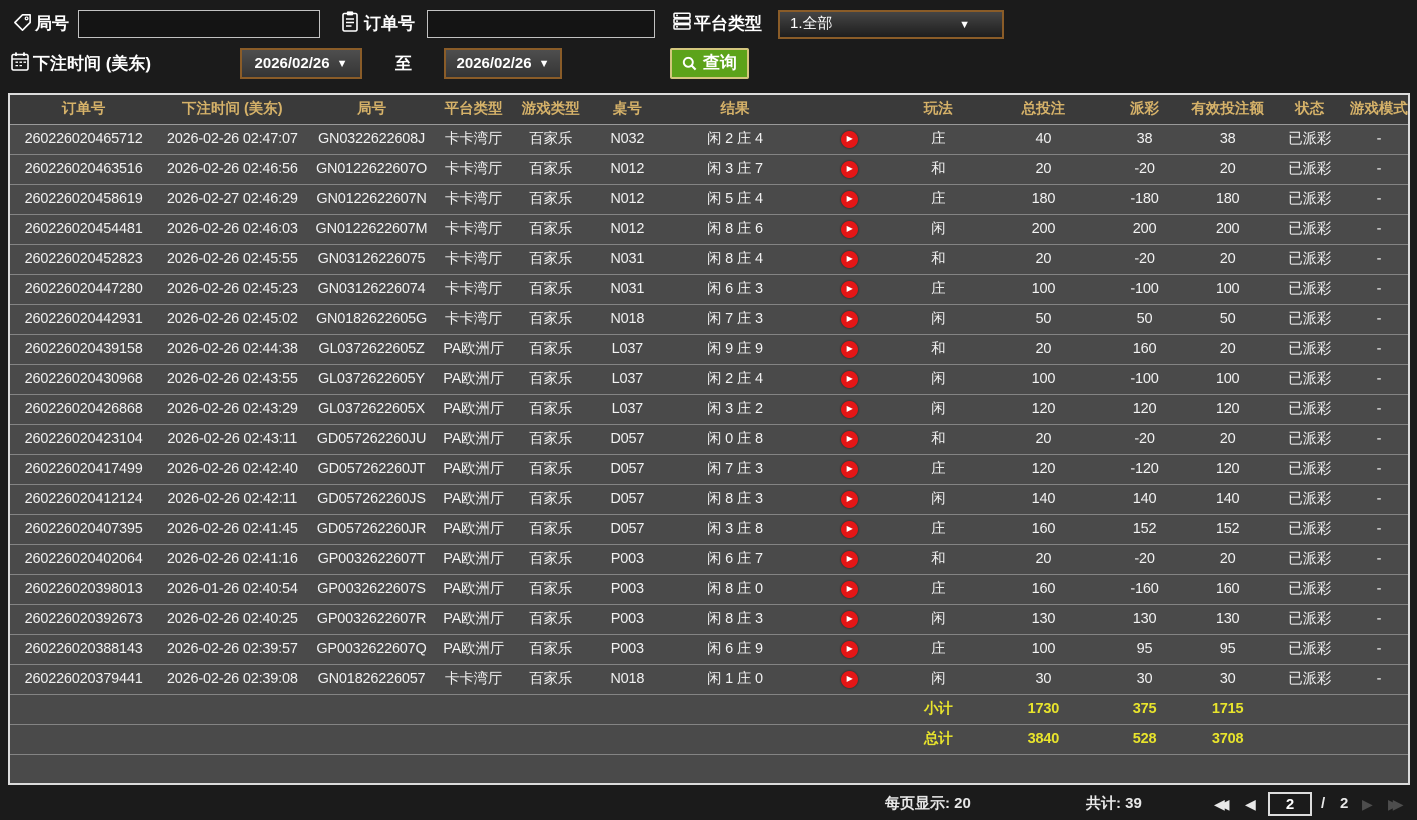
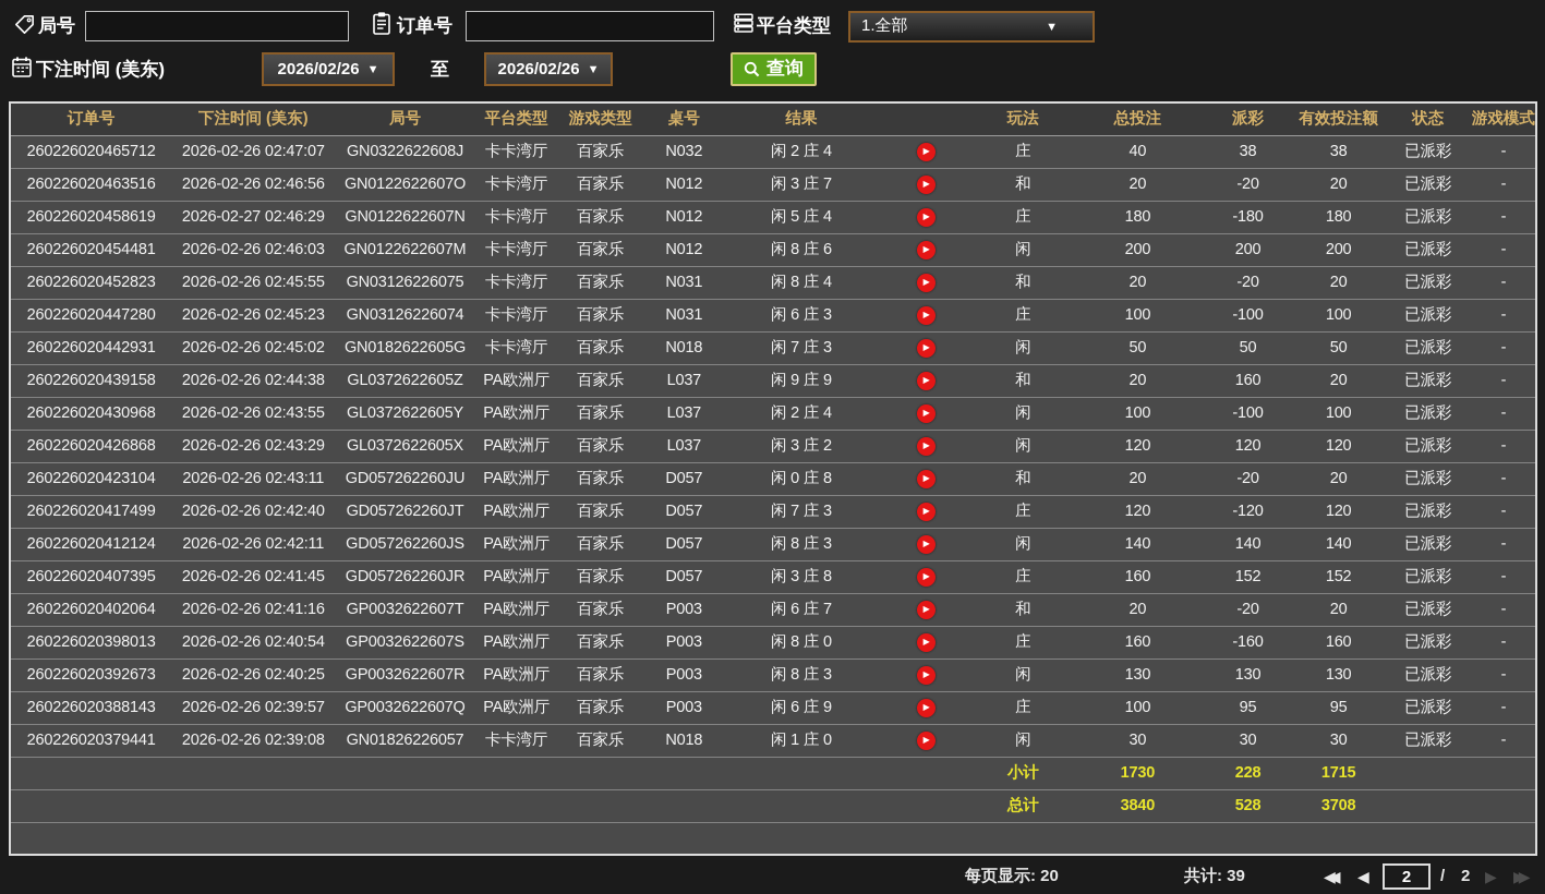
  局号
  订单号
  平台类型
  1.全部
  ▼
  下注时间 (美东)
  2026/02/26
  ▼
  至
  2026/02/26
  ▼
  查询
  订单号	下注时间 (美东)	局号	平台类型	游戏类型	桌号	结果		玩法	总投注	派彩	有效投注额	状态	游戏模式
  260226020465712	2026-02-26 02:47:07	GN0322622608J	卡卡湾厅	百家乐	N032	闲 2 庄 4	▶	庄	40	38	38	已派彩	-
  260226020463516	2026-02-26 02:46:56	GN0122622607O	卡卡湾厅	百家乐	N012	闲 3 庄 7	▶	和	20	-20	20	已派彩	-
  260226020458619	2026-02-27 02:46:29	GN0122622607N	卡卡湾厅	百家乐	N012	闲 5 庄 4	▶	庄	180	-180	180	已派彩	-
  260226020454481	2026-02-26 02:46:03	GN0122622607M	卡卡湾厅	百家乐	N012	闲 8 庄 6	▶	闲	200	200	200	已派彩	-
  260226020452823	2026-02-26 02:45:55	GN03126226075	卡卡湾厅	百家乐	N031	闲 8 庄 4	▶	和	20	-20	20	已派彩	-
  260226020447280	2026-02-26 02:45:23	GN03126226074	卡卡湾厅	百家乐	N031	闲 6 庄 3	▶	庄	100	-100	100	已派彩	-
  260226020442931	2026-02-26 02:45:02	GN0182622605G	卡卡湾厅	百家乐	N018	闲 7 庄 3	▶	闲	50	50	50	已派彩	-
  260226020439158	2026-02-26 02:44:38	GL0372622605Z	PA欧洲厅	百家乐	L037	闲 9 庄 9	▶	和	20	160	20	已派彩	-
  260226020430968	2026-02-26 02:43:55	GL0372622605Y	PA欧洲厅	百家乐	L037	闲 2 庄 4	▶	闲	100	-100	100	已派彩	-
  260226020426868	2026-02-26 02:43:29	GL0372622605X	PA欧洲厅	百家乐	L037	闲 3 庄 2	▶	闲	120	120	120	已派彩	-
  260226020423104	2026-02-26 02:43:11	GD057262260JU	PA欧洲厅	百家乐	D057	闲 0 庄 8	▶	和	20	-20	20	已派彩	-
  260226020417499	2026-02-26 02:42:40	GD057262260JT	PA欧洲厅	百家乐	D057	闲 7 庄 3	▶	庄	120	-120	120	已派彩	-
  260226020412124	2026-02-26 02:42:11	GD057262260JS	PA欧洲厅	百家乐	D057	闲 8 庄 3	▶	闲	140	140	140	已派彩	-
  260226020407395	2026-02-26 02:41:45	GD057262260JR	PA欧洲厅	百家乐	D057	闲 3 庄 8	▶	庄	160	152	152	已派彩	-
  260226020402064	2026-02-26 02:41:16	GP0032622607T	PA欧洲厅	百家乐	P003	闲 6 庄 7	▶	和	20	-20	20	已派彩	-
- 260226020398013	2026-01-26 02:40:54	GP0032622607S	PA欧洲厅	百家乐	P003	闲 8 庄 0	▶	庄	160	-160	160	已派彩	-
+ 260226020398013	2026-02-26 02:40:54	GP0032622607S	PA欧洲厅	百家乐	P003	闲 8 庄 0	▶	庄	160	-160	160	已派彩	-
  260226020392673	2026-02-26 02:40:25	GP0032622607R	PA欧洲厅	百家乐	P003	闲 8 庄 3	▶	闲	130	130	130	已派彩	-
  260226020388143	2026-02-26 02:39:57	GP0032622607Q	PA欧洲厅	百家乐	P003	闲 6 庄 9	▶	庄	100	95	95	已派彩	-
  260226020379441	2026-02-26 02:39:08	GN01826226057	卡卡湾厅	百家乐	N018	闲 1 庄 0	▶	闲	30	30	30	已派彩	-
- 	小计	1730	375	1715
+ 	小计	1730	228	1715
  	总计	3840	528	3708
  每页显示: 20
  共计: 39
  ◀◀
  ◀
  2
  /
  2
  ▶
  ▶▶
